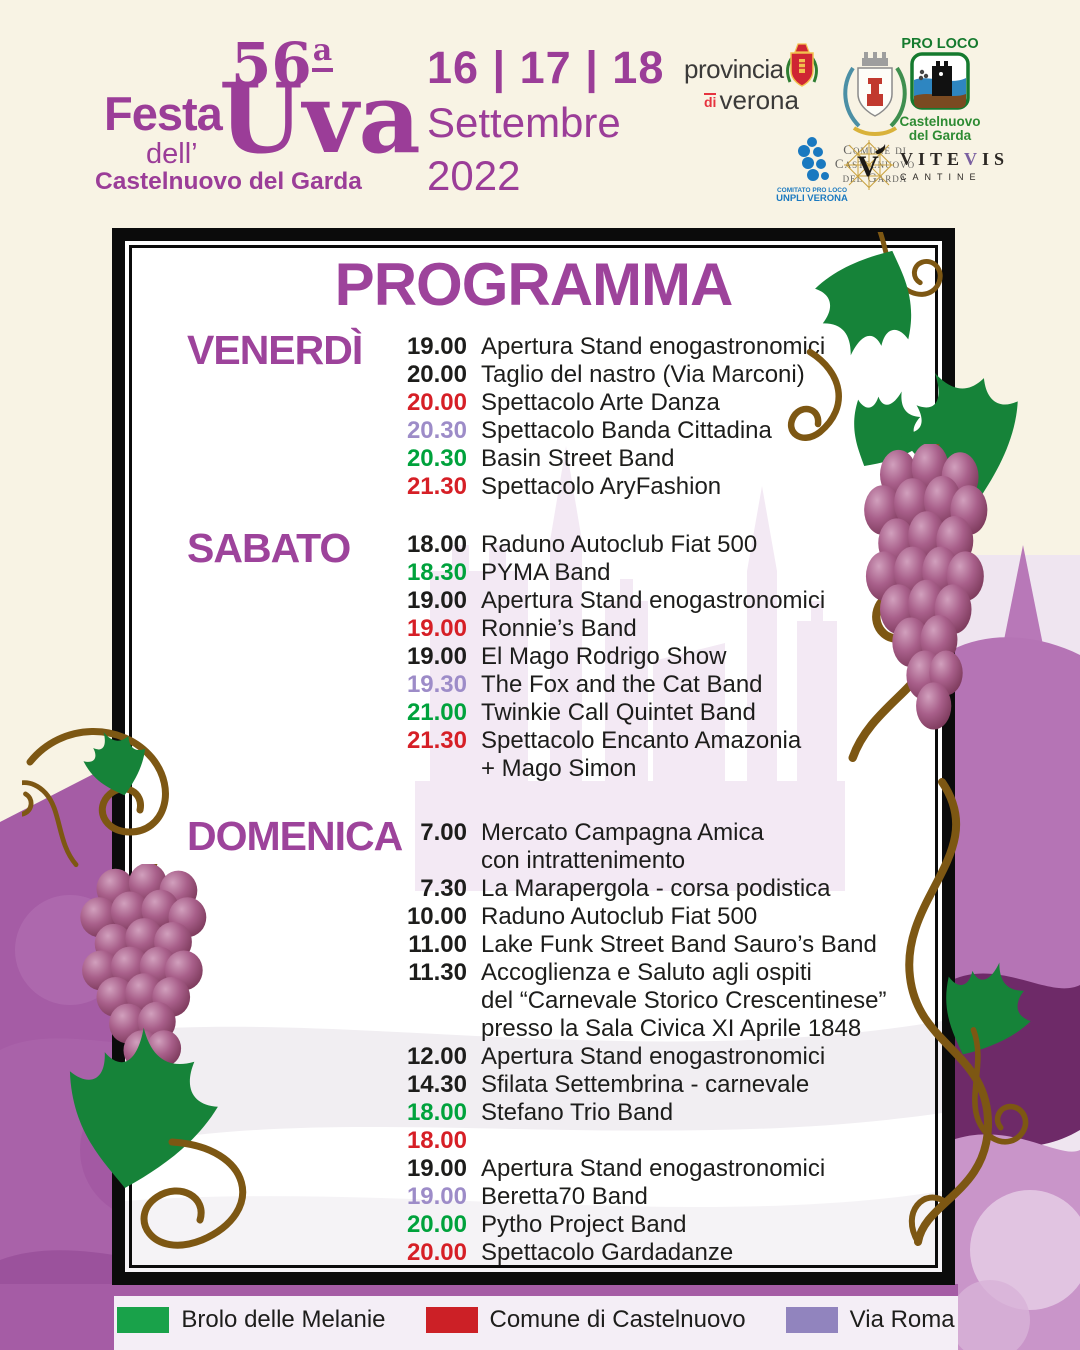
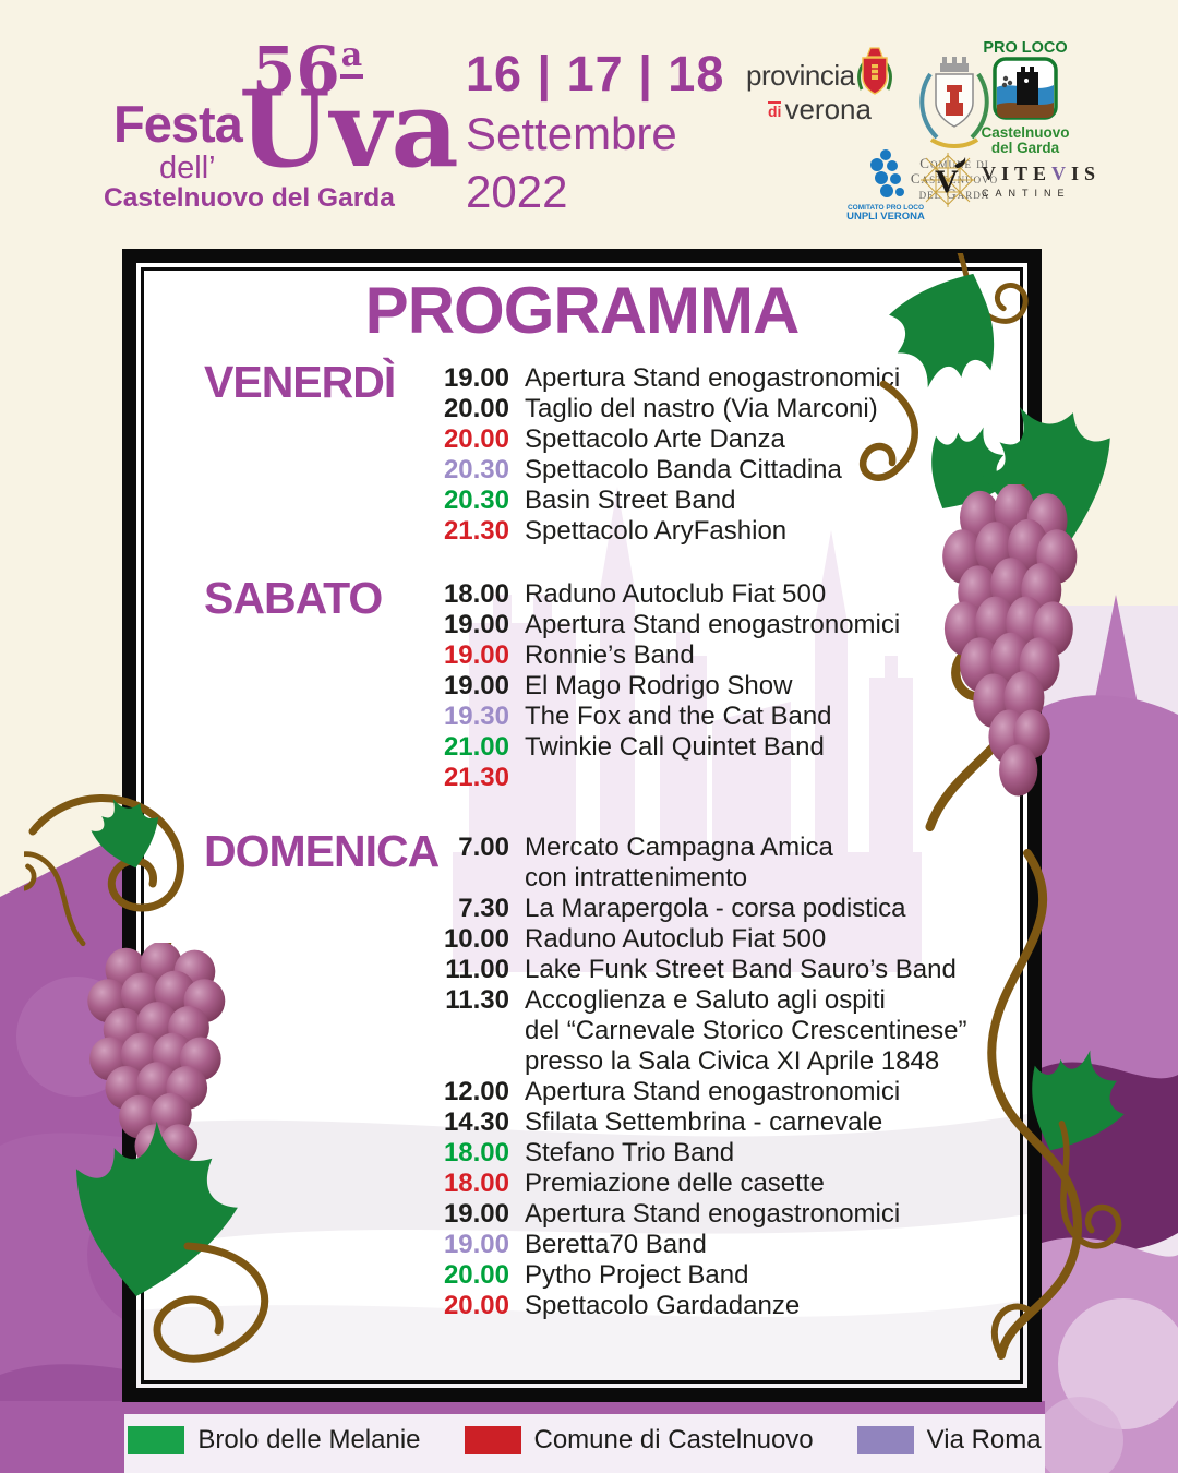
  56a
  Festa
  Uva
  dell’
  Castelnuovo del Garda
  16 | 17 | 18
  Settembre
  2022
  provincia
  di
  verona
  Comue di
  Cstlnuovo
  del Grda
  PRO LOCO
  Castelnuovo
  del Garda
  UNPLI VERONA
  V
  VITEVIS
  CANTINE
  PROGRAMMA
  VENERDÌ
  19.00
  Apertura Stand enogastronomici
  20.00
  Taglio del nastro (Via Marconi)
  20.00
  Spettacolo Arte Danza
  20.30
  Spettacolo Banda Cittadina
  20.30
  Basin Street Band
  21.30
  Spettacolo AryFashion
  SABATO
  18.00
  Raduno Autoclub Fiat 500
- 18.30
- PYMA Band
  19.00
  Apertura Stand enogastronomici
  19.00
  Ronnie’s Band
  19.00
  El Mago Rodrigo Show
  19.30
  The Fox and the Cat Band
  21.00
  Twinkie Call Quintet Band
  21.30
- Spettacolo Encanto Amazonia
- + Mago Simon
  DOMENICA
  7.00
  Mercato Campagna Amica
  con intrattenimento
  7.30
  La Marapergola - corsa podistica
  10.00
  Raduno Autoclub Fiat 500
  11.00
  Lake Funk Street Band Sauro’s Band
  11.30
  Accoglienza e Saluto agli ospiti
  del “Carnevale Storico Crescentinese”
  presso la Sala Civica XI Aprile 1848
  12.00
  Apertura Stand enogastronomici
  14.30
  Sfilata Settembrina - carnevale
  18.00
  Stefano Trio Band
  18.00
+ Premiazione delle casette
  19.00
  Apertura Stand enogastronomici
  19.00
  Beretta70 Band
  20.00
  Pytho Project Band
  20.00
  Spettacolo Gardadanze
  Brolo delle Melanie
  Comune di Castelnuovo
  Via Roma
